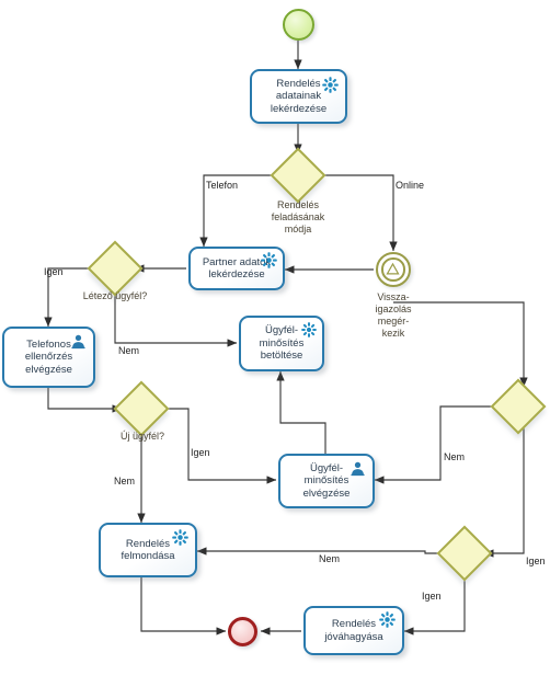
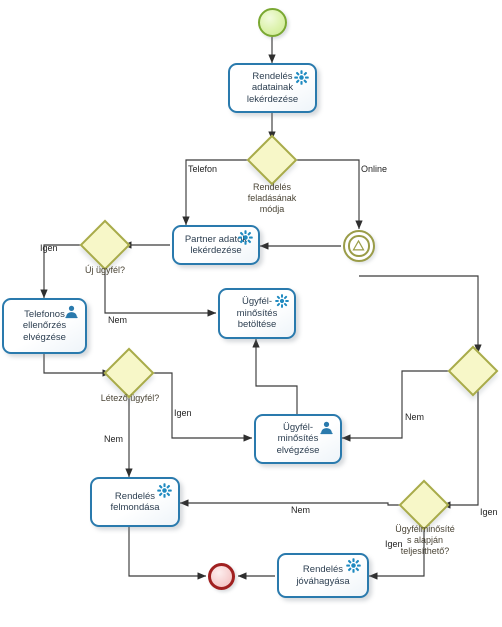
  Rendelés
  adatainak
  lekérdezése
  Rendelés
  feladásának
  módja
  Telefon
  Online
- Vissza-
- igazolás
- megér-
- kezik
  Partner adato
  lekérdezése
- Létező ügyfél?
+ Új ügyfél?
  Igen
  Nem
  Telefonos
  ellenőrzés
  elvégzése
  Ügyfél-
  minősítés
  betöltése
- Új ügyfél?
+ Létező ügyfél?
  Igen
  Nem
  Nem
  Igen
  Ügyfél-
  minősítés
  elvégzése
  Rendelés
  felmondása
+ Ügyfélminősíté
+ s alapján
+ teljesíthető?
  Nem
  Igen
  Rendelés
  jóváhagyása
